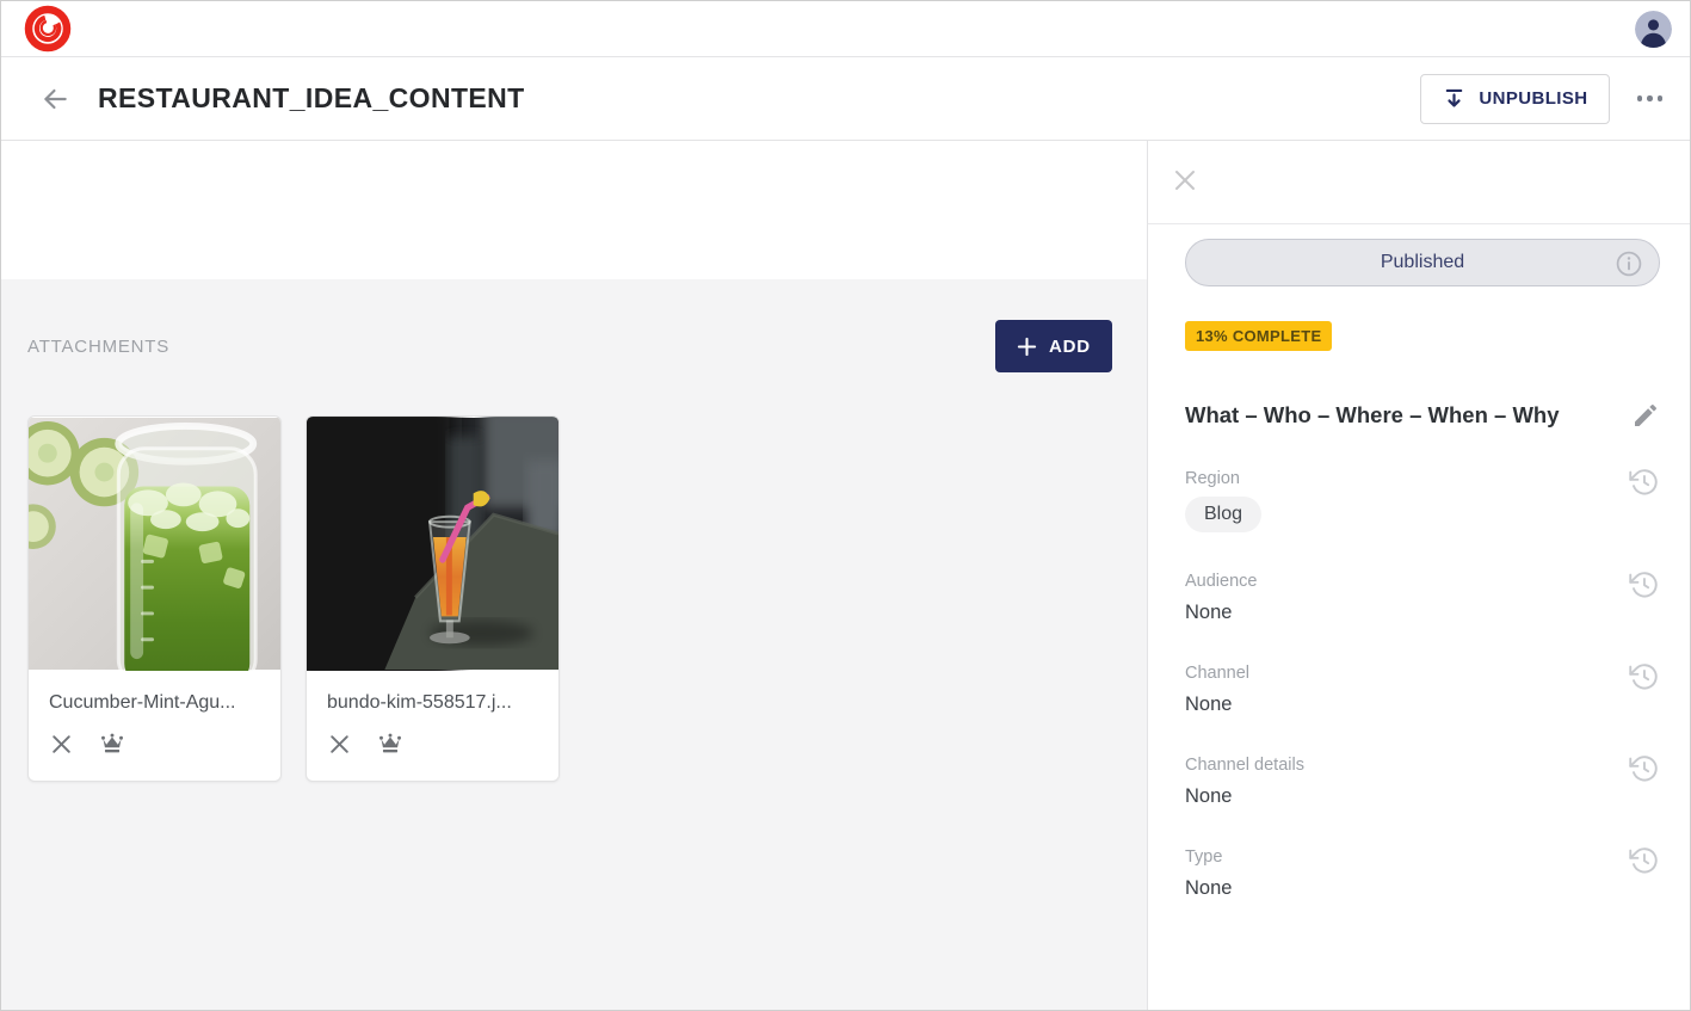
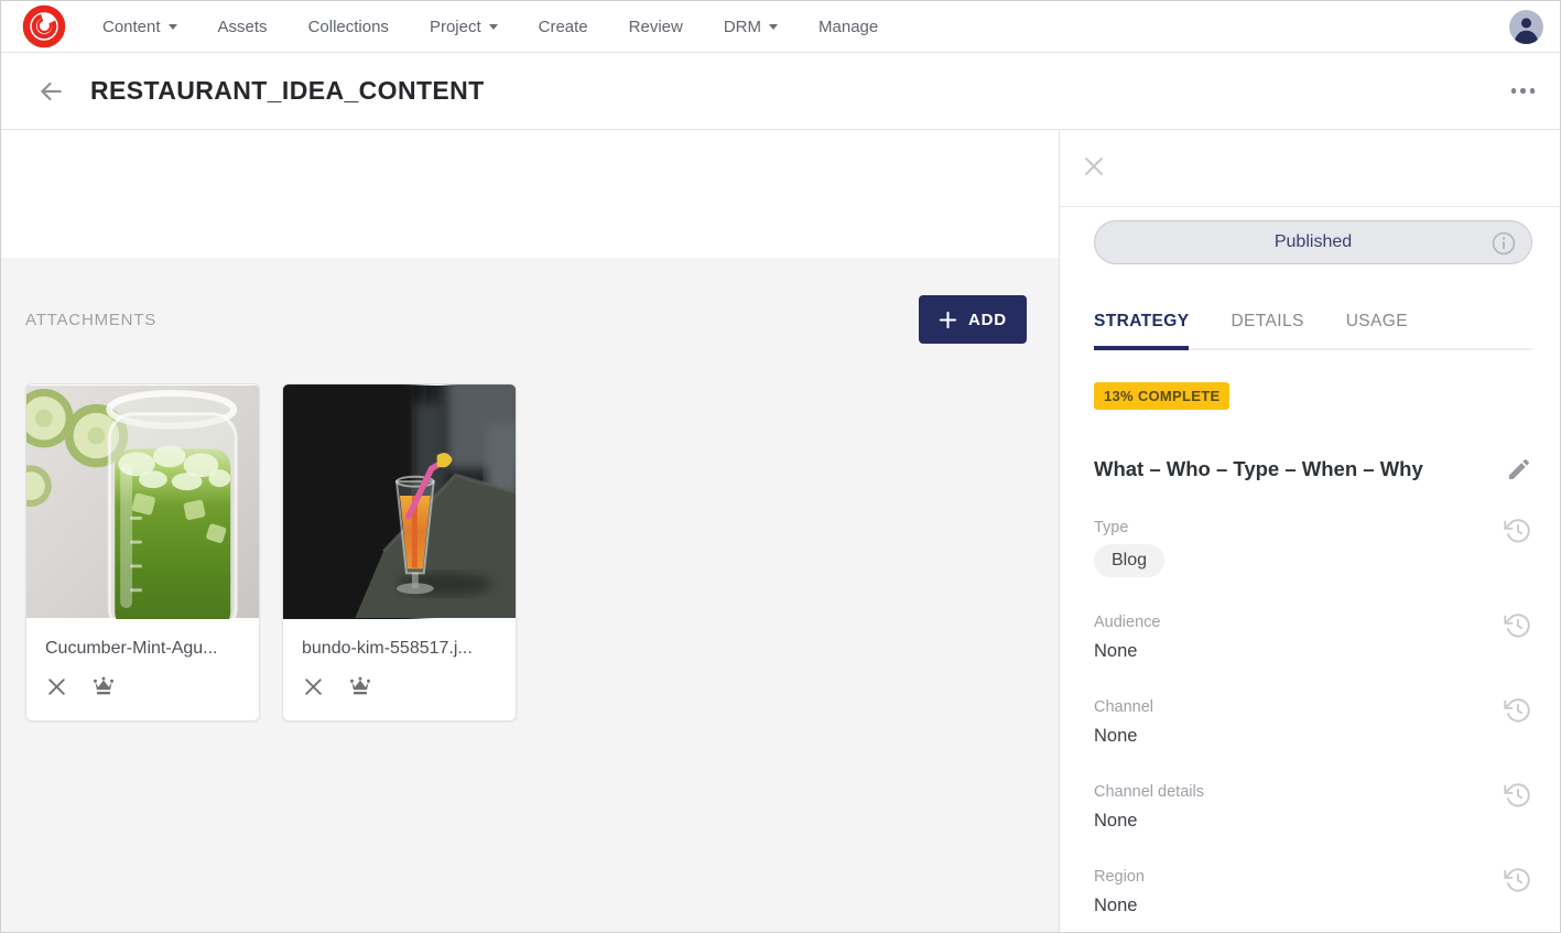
+ Content
+ Assets
+ Collections
+ Project
+ Create
+ Review
+ DRM
+ Manage
  RESTAURANT_IDEA_CONTENT
- UNPUBLISH
  ATTACHMENTS
  ADD
  Cucumber-Mint-Agu...
  bundo-kim-558517.j...
  Published
+ STRATEGY
+ DETAILS
+ USAGE
  13% COMPLETE
- What – Who – Where – When – Why
+ What – Who – Type – When – Why
- Region
+ Type
  Blog
  Audience
  None
  Channel
  None
  Channel details
  None
- Type
+ Region
  None
